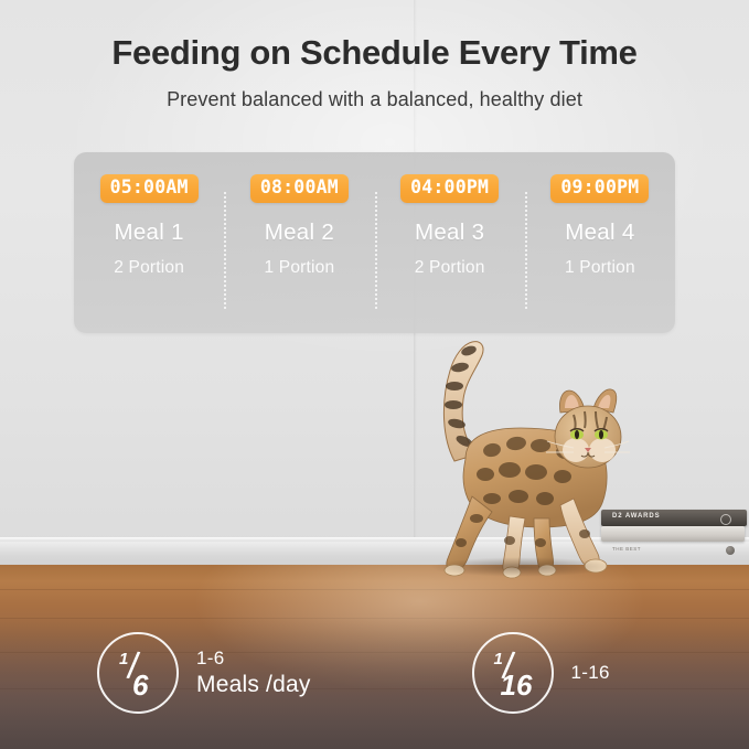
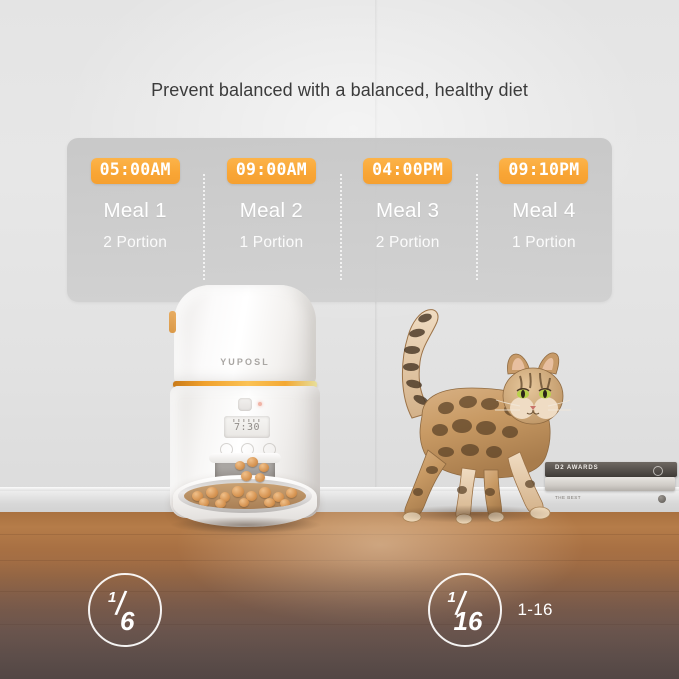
- Feeding on Schedule Every Time
  Prevent balanced with a balanced, healthy diet
  05:00AM
  Meal 1
  2 Portion
- 08:00AM
+ 09:00AM
  Meal 2
  1 Portion
  04:00PM
  Meal 3
  2 Portion
- 09:00PM
+ 09:10PM
  Meal 4
  1 Portion
+ YUPOSL
+ 7:30
  1
  6
- 1-6
- Meals /day
  1
  16
  1-16
